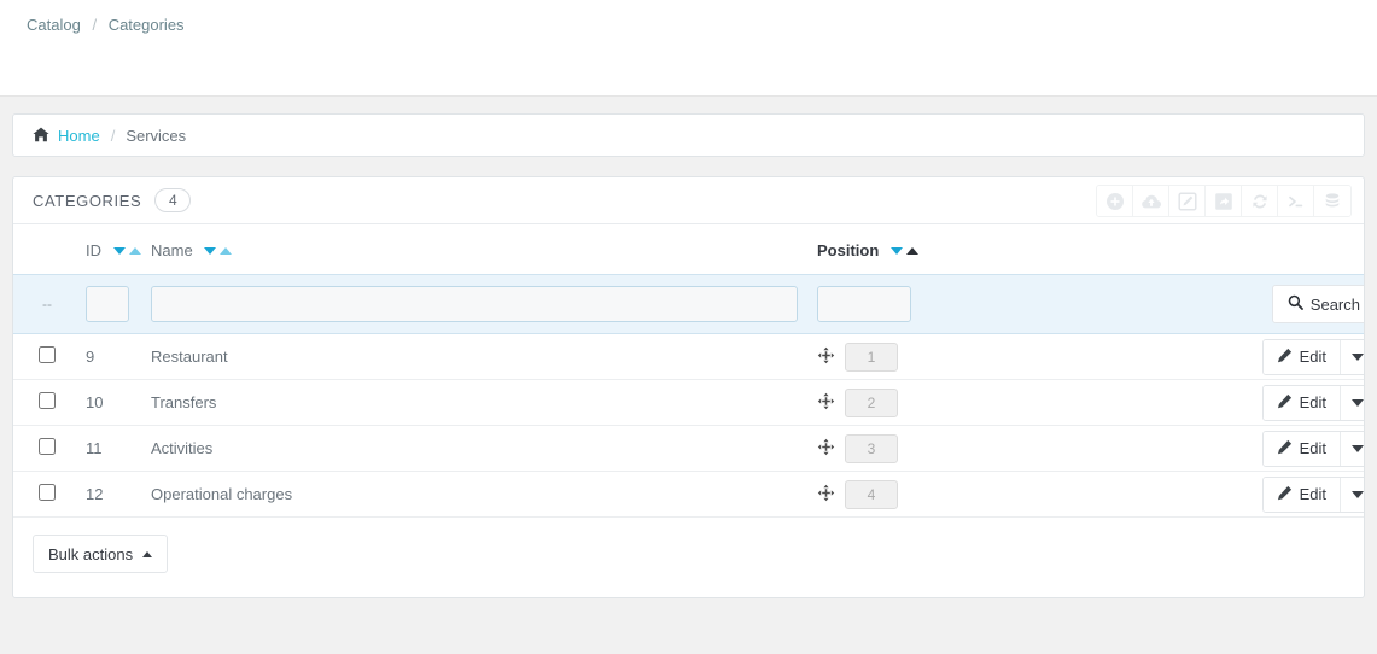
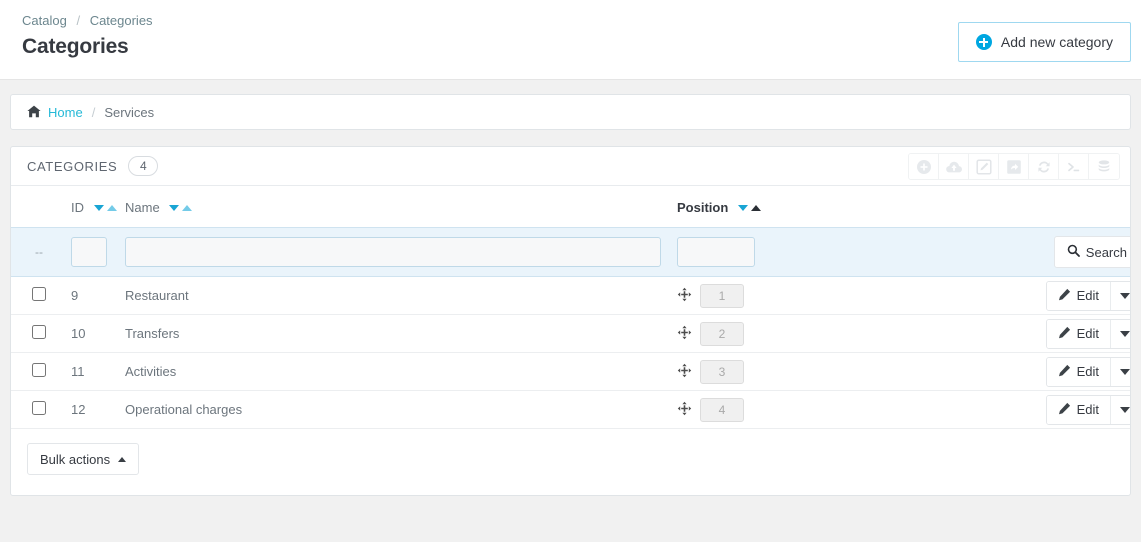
  Catalog / Categories
+ Categories
+ Add new category
  Home
  /
  Services
  CATEGORIES
  4
  	ID	Name	Position
  --				Search
  	9	Restaurant	1	Edit
  	10	Transfers	2	Edit
  	11	Activities	3	Edit
  	12	Operational charges	4	Edit
  Bulk actions
